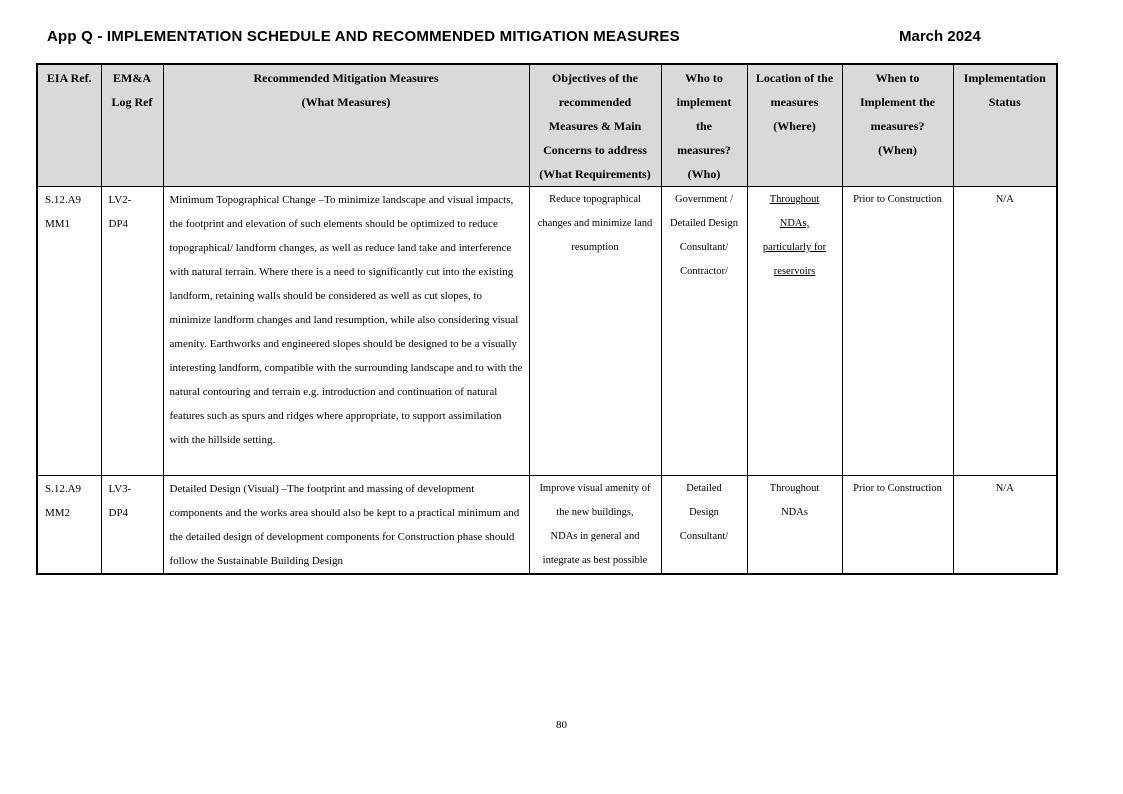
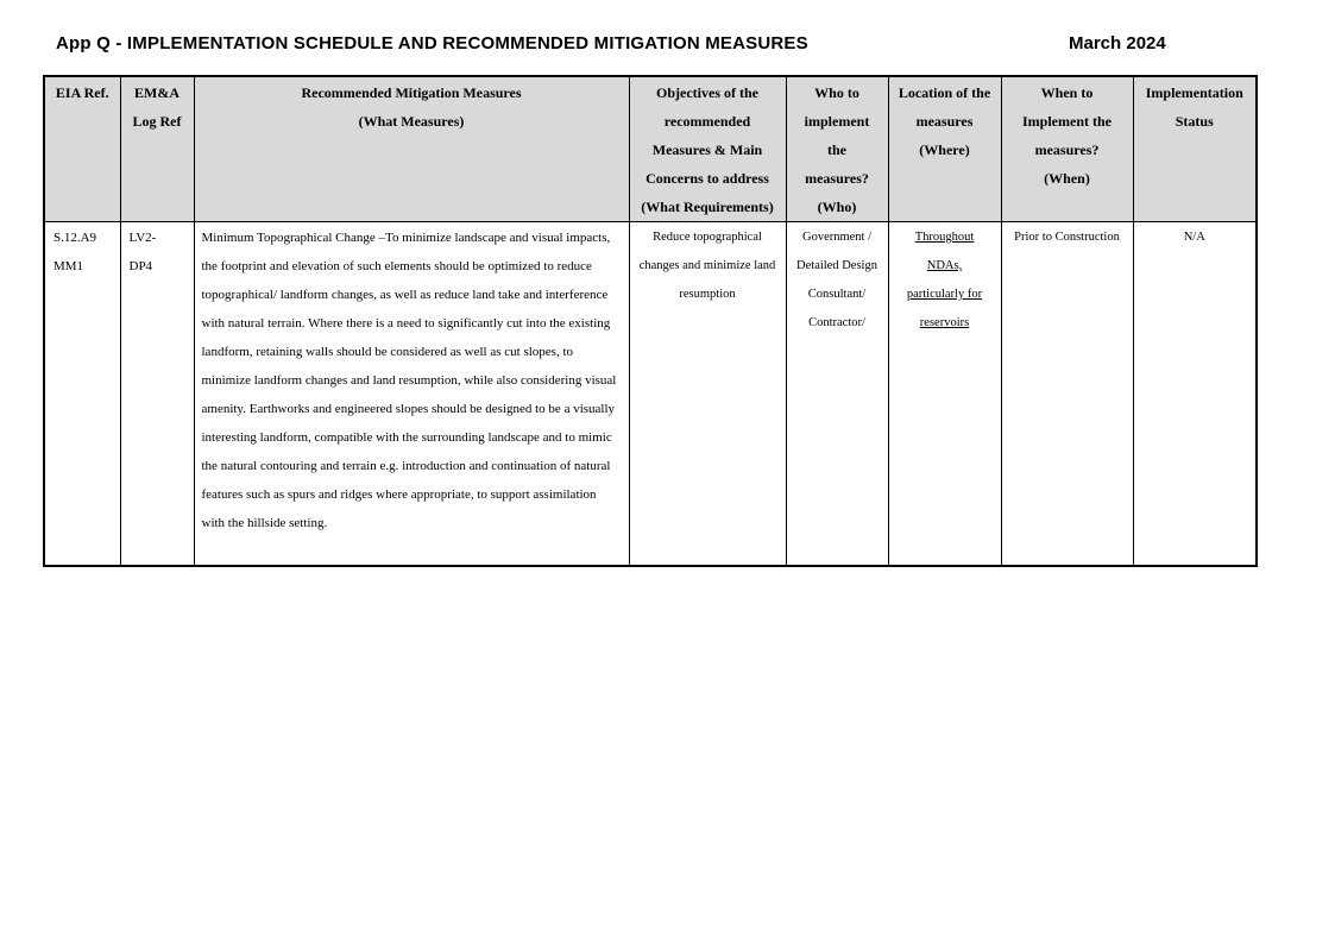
  App Q - IMPLEMENTATION SCHEDULE AND RECOMMENDED MITIGATION MEASURES
  March 2024
  EIA Ref.	EM&A Log Ref	Recommended Mitigation Measures (What Measures)	Objectives of the recommended Measures & Main Concerns to address (What Requirements)	Who to implement the measures? (Who)	Location of the measures (Where)	When to Implement the measures? (When)	Implementation Status
- S.12.A9 MM1	LV2- DP4	Minimum Topographical Change –To minimize landscape and visual impacts, the footprint and elevation of such elements should be optimized to reduce topographical/ landform changes, as well as reduce land take and interference with natural terrain. Where there is a need to significantly cut into the existing landform, retaining walls should be considered as well as cut slopes, to minimize landform changes and land resumption, while also considering visual amenity. Earthworks and engineered slopes should be designed to be a visually interesting landform, compatible with the surrounding landscape and to with the natural contouring and terrain e.g. introduction and continuation of natural features such as spurs and ridges where appropriate, to support assimilation with the hillside setting.	Reduce topographical changes and minimize land resumption	Government / Detailed Design Consultant/ Contractor/	Throughout NDAs, particularly for reservoirs	Prior to Construction	N/A
+ S.12.A9 MM1	LV2- DP4	Minimum Topographical Change –To minimize landscape and visual impacts, the footprint and elevation of such elements should be optimized to reduce topographical/ landform changes, as well as reduce land take and interference with natural terrain. Where there is a need to significantly cut into the existing landform, retaining walls should be considered as well as cut slopes, to minimize landform changes and land resumption, while also considering visual amenity. Earthworks and engineered slopes should be designed to be a visually interesting landform, compatible with the surrounding landscape and to mimic the natural contouring and terrain e.g. introduction and continuation of natural features such as spurs and ridges where appropriate, to support assimilation with the hillside setting.	Reduce topographical changes and minimize land resumption	Government / Detailed Design Consultant/ Contractor/	Throughout NDAs, particularly for reservoirs	Prior to Construction	N/A
- S.12.A9 MM2	LV3- DP4	Detailed Design (Visual) –The footprint and massing of development components and the works area should also be kept to a practical minimum and the detailed design of development components for Construction phase should follow the Sustainable Building Design	Improve visual amenity of the new buildings, NDAs in general and integrate as best possible	Detailed Design Consultant/	Throughout NDAs	Prior to Construction	N/A
- 80
